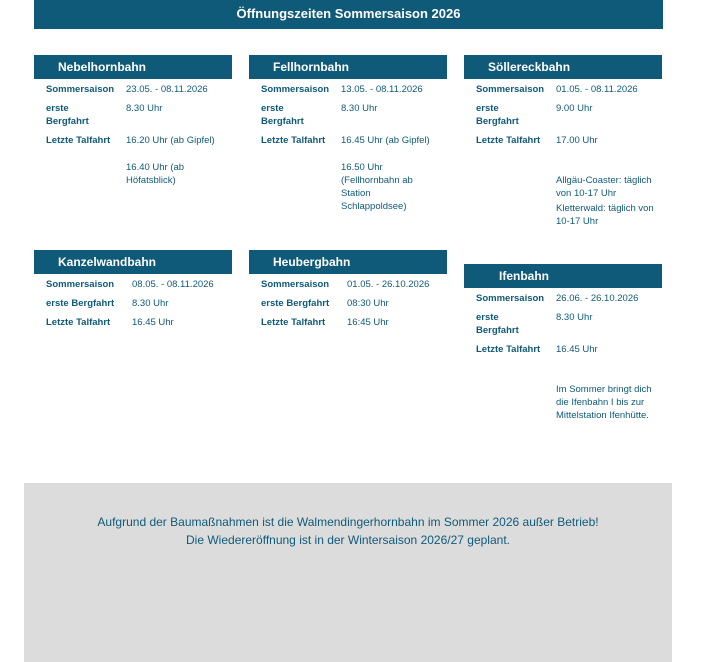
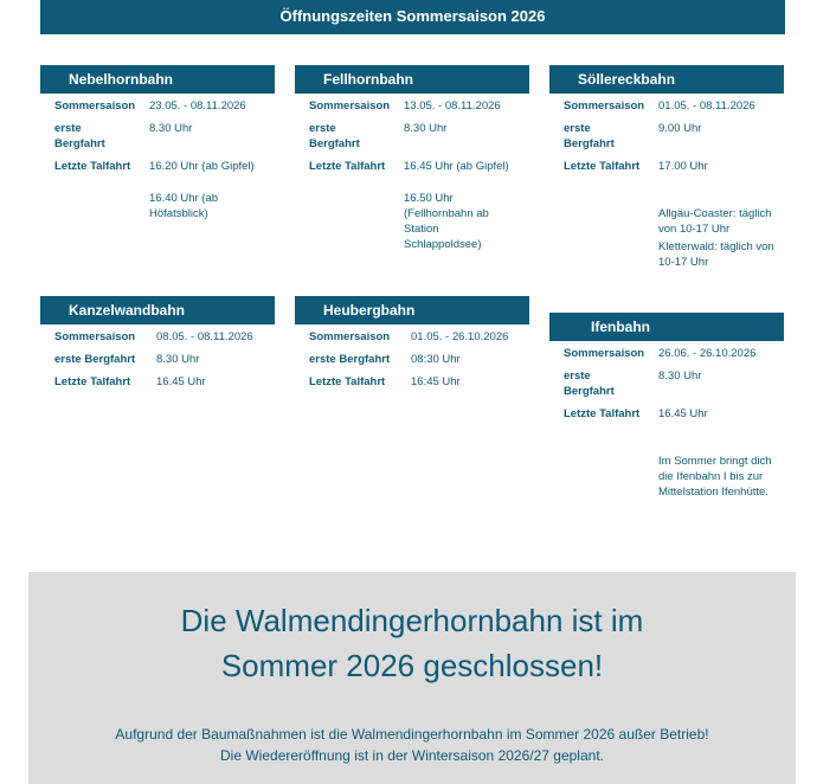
  Öffnungszeiten Sommersaison 2026
  Nebelhornbahn
  Sommersaison
  23.05. - 08.11.2026
  erste
  Bergfahrt
  8.30 Uhr
  Letzte Talfahrt
  16.20 Uhr (ab Gipfel)
  16.40 Uhr (ab Höfatsblick)
  Fellhornbahn
  Sommersaison
  13.05. - 08.11.2026
  erste
  Bergfahrt
  8.30 Uhr
  Letzte Talfahrt
  16.45 Uhr (ab Gipfel)
  16.50 Uhr (Fellhornbahn ab Station Schlappoldsee)
  Söllereckbahn
  Sommersaison
  01.05. - 08.11.2026
  erste
  Bergfahrt
  9.00 Uhr
  Letzte Talfahrt
  17.00 Uhr
  Allgäu-Coaster: täglich von 10-17 Uhr
  Kletterwald: täglich von 10-17 Uhr
  Kanzelwandbahn
  Sommersaison
  08.05. - 08.11.2026
  erste Bergfahrt
  8.30 Uhr
  Letzte Talfahrt
  16.45 Uhr
  Heubergbahn
  Sommersaison
  01.05. - 26.10.2026
  erste Bergfahrt
  08:30 Uhr
  Letzte Talfahrt
  16:45 Uhr
  Ifenbahn
  Sommersaison
  26.06. - 26.10.2026
  erste
  Bergfahrt
  8.30 Uhr
  Letzte Talfahrt
  16.45 Uhr
  Im Sommer bringt dich die Ifenbahn I bis zur Mittelstation Ifenhütte.
+ Die Walmendingerhornbahn ist im
+ Sommer 2026 geschlossen!
  Aufgrund der Baumaßnahmen ist die Walmendingerhornbahn im Sommer 2026 außer Betrieb!
  Die Wiedereröffnung ist in der Wintersaison 2026/27 geplant.
